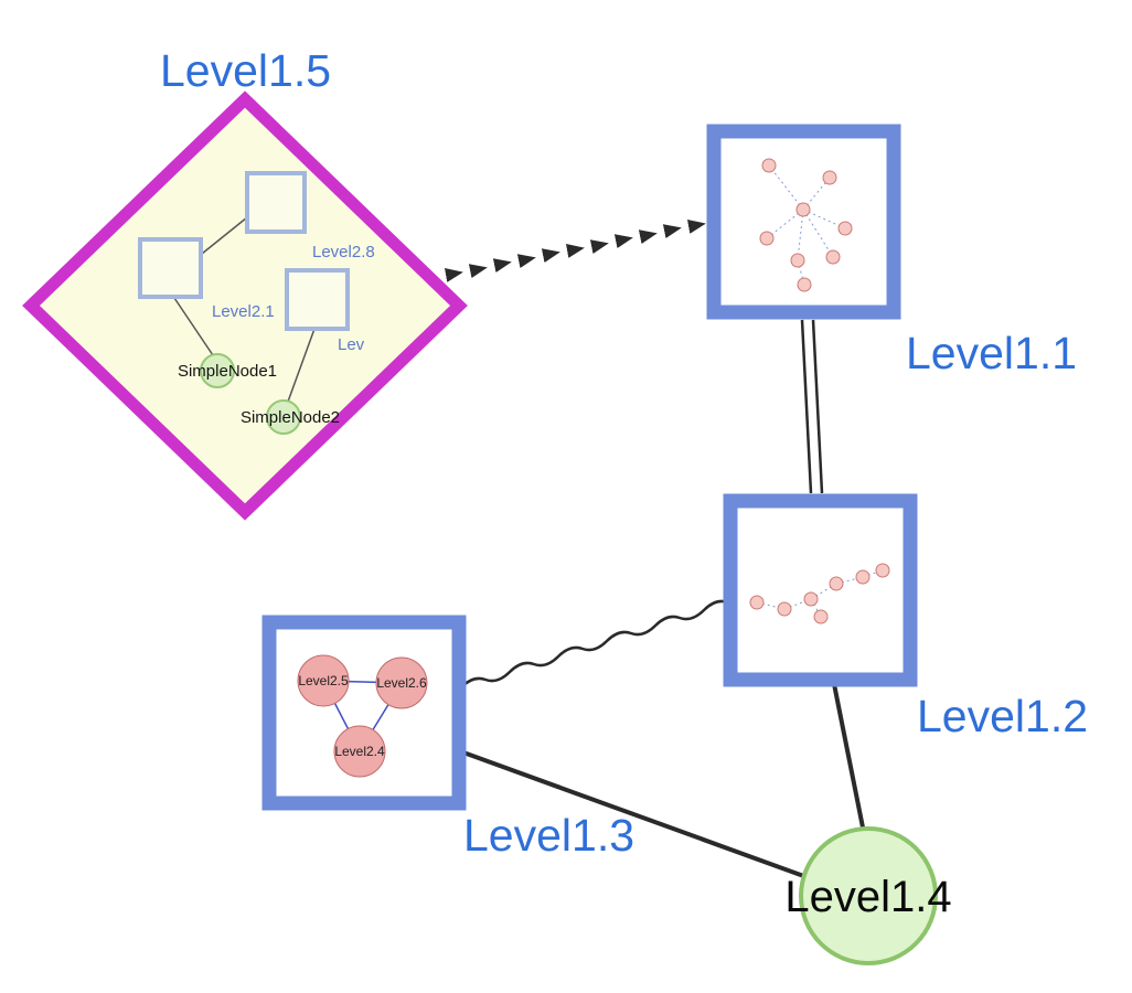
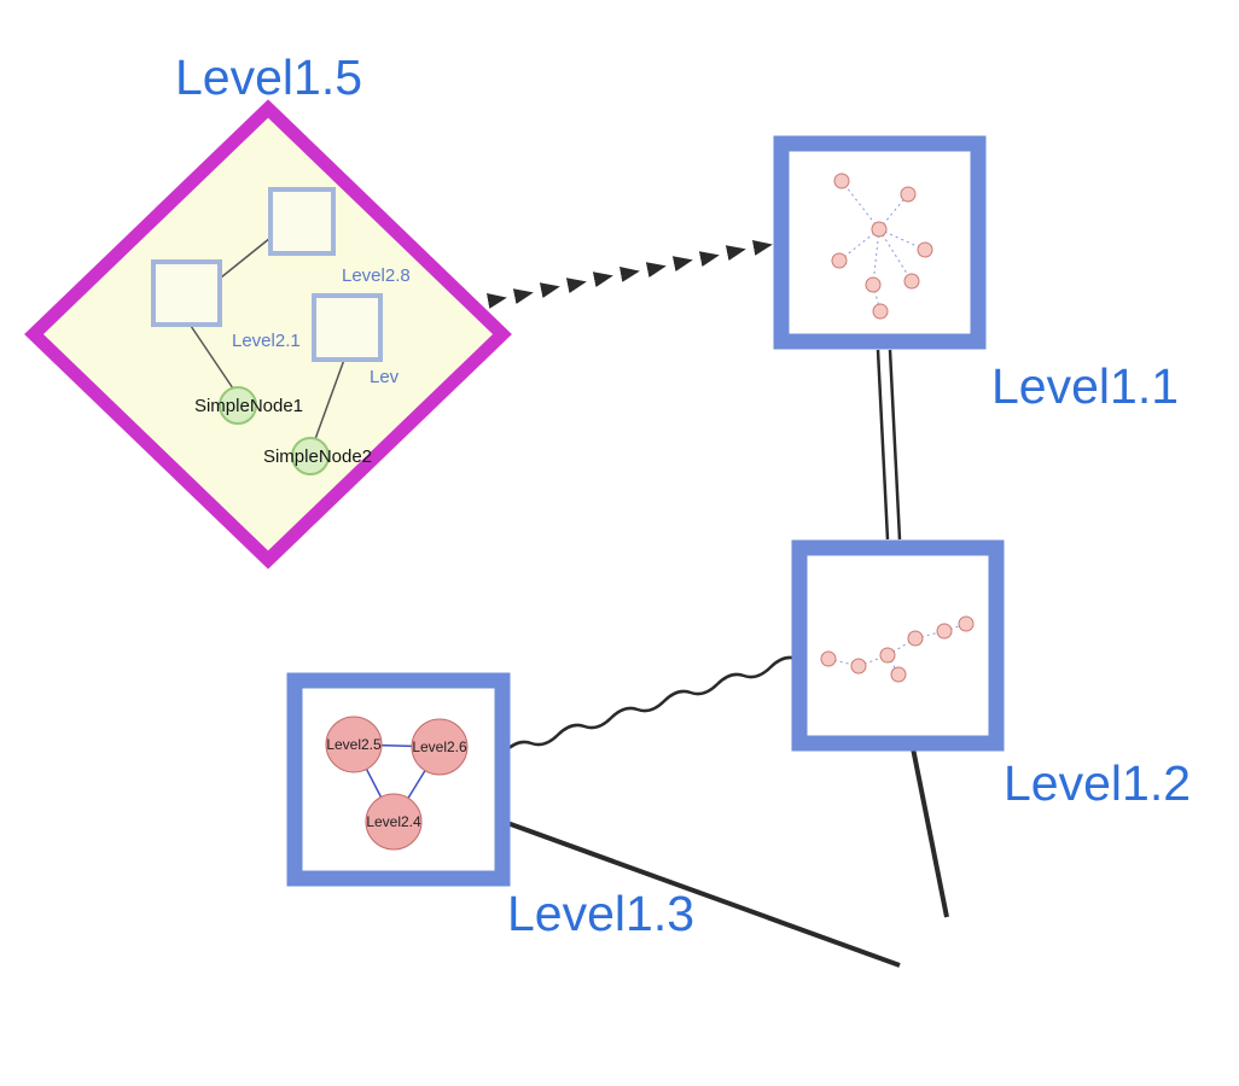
  Level1.5
  Level2.8
  Level2.1
  Lev
  SimpleNode1
  SimpleNode2
  Level1.1
  Level1.2
  Level2.5
  Level2.6
  Level2.4
  Level1.3
- Level1.4
